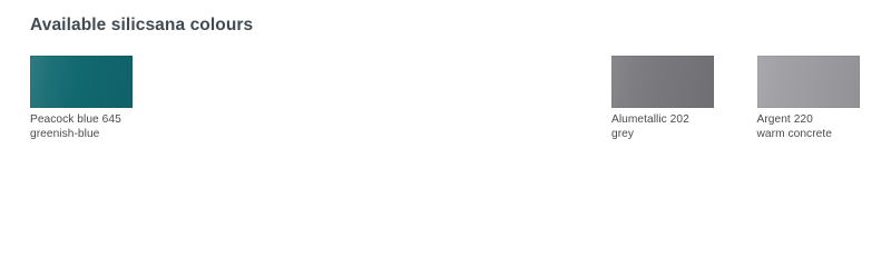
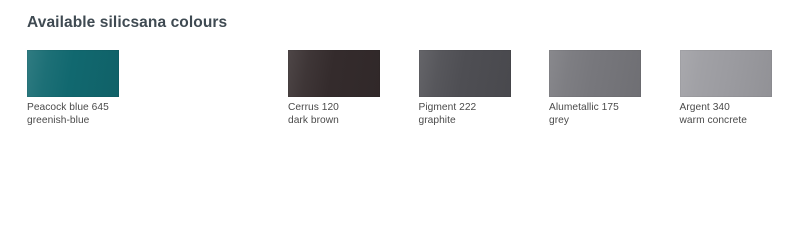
  Available silicsana colours
  Peacock blue 645
  greenish-blue
+ Cerrus 120
+ dark brown
+ Pigment 222
+ graphite
- Alumetallic 202
+ Alumetallic 175
  grey
- Argent 220
+ Argent 340
  warm concrete
